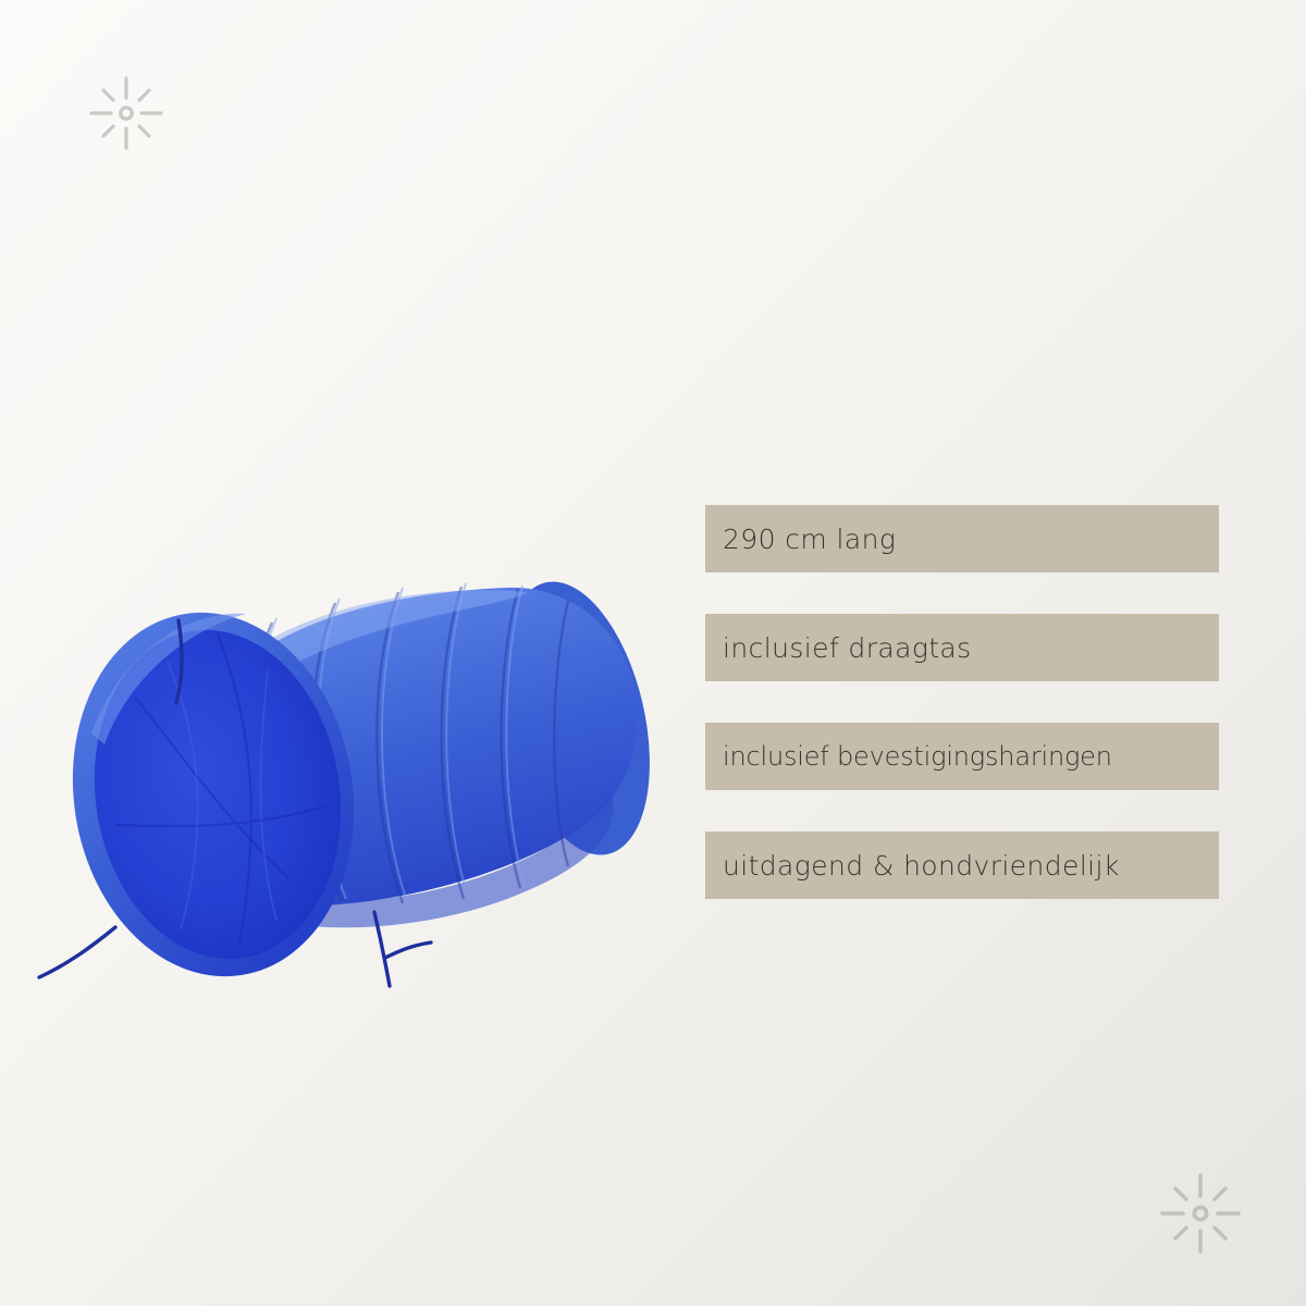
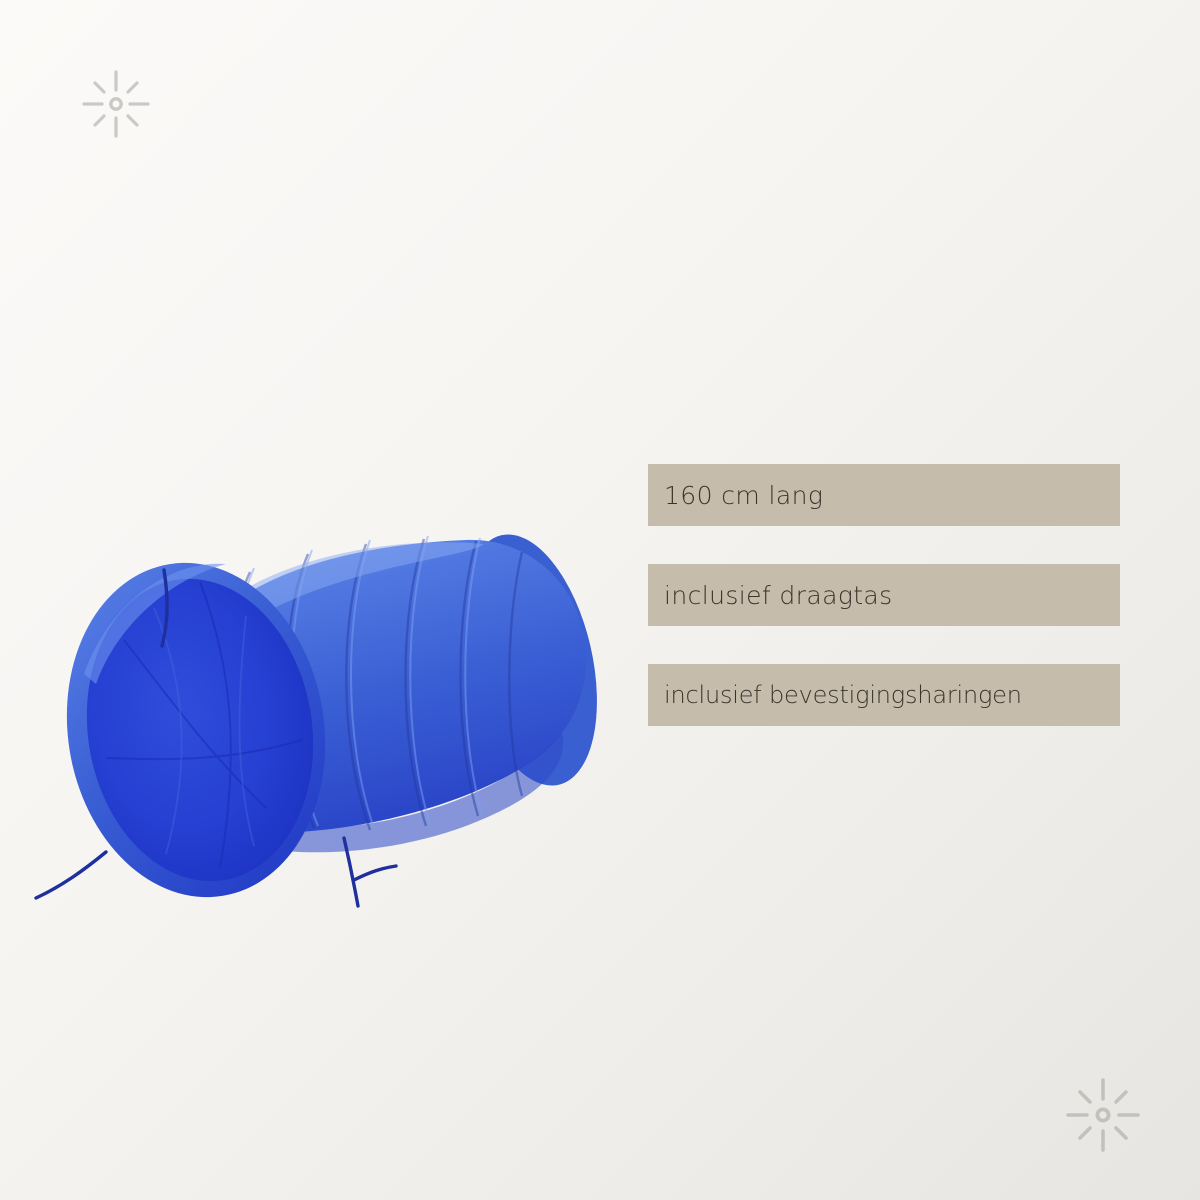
- 290 cm lang
+ 160 cm lang
  inclusief draagtas
  inclusief bevestigingsharingen
- uitdagend & hondvriendelijk
